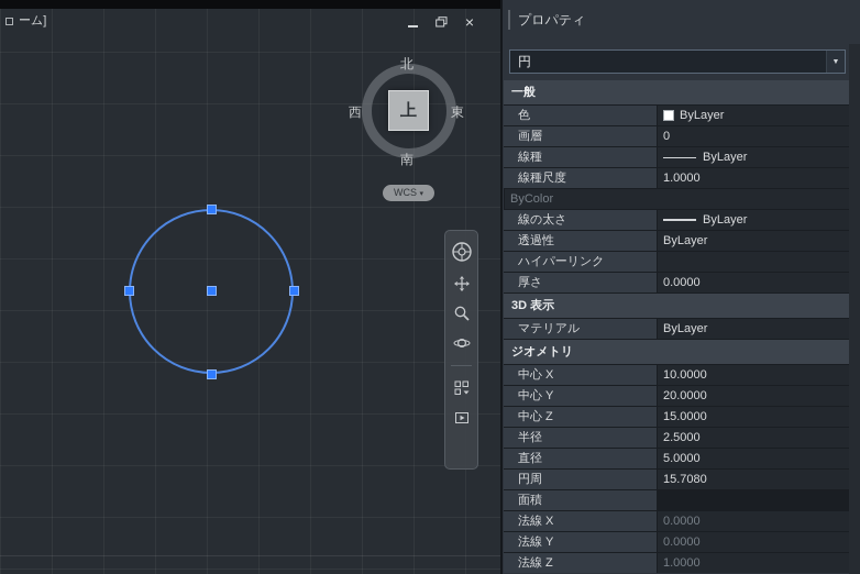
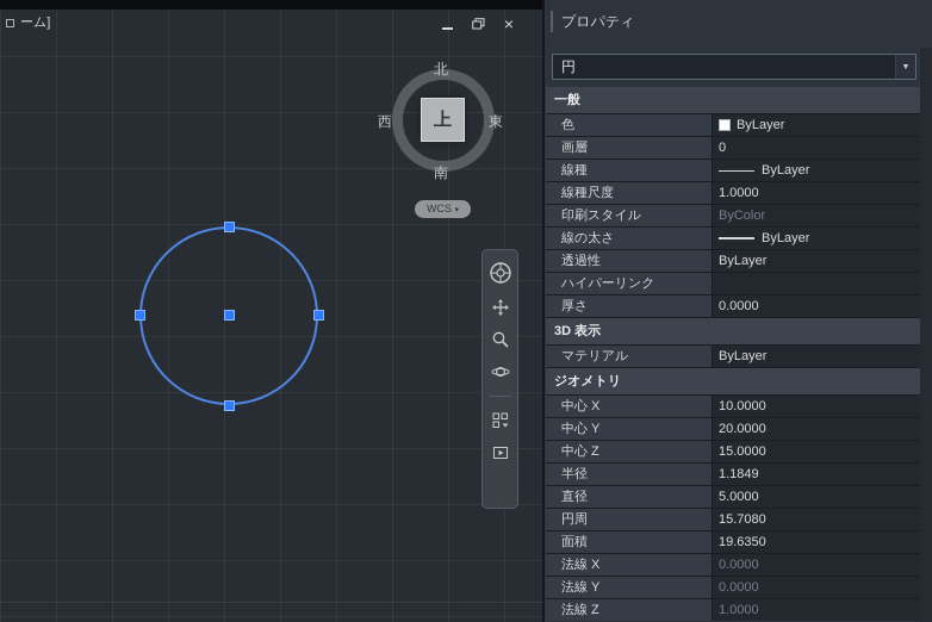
  ーム]
  ×
  上
  北
  南
  西
  東
  WCS
  プロパティ
  円
  一般
  色
  ByLayer
  画層
  0
  線種
  ByLayer
  線種尺度
  1.0000
+ 印刷スタイル
  ByColor
  線の太さ
  ByLayer
  透過性
  ByLayer
  ハイパーリンク
  厚さ
  0.0000
  3D 表示
  マテリアル
  ByLayer
  ジオメトリ
  中心 X
  10.0000
  中心 Y
  20.0000
  中心 Z
  15.0000
  半径
- 2.5000
+ 1.1849
  直径
  5.0000
  円周
  15.7080
  面積
+ 19.6350
  法線 X
  0.0000
  法線 Y
  0.0000
  法線 Z
  1.0000
